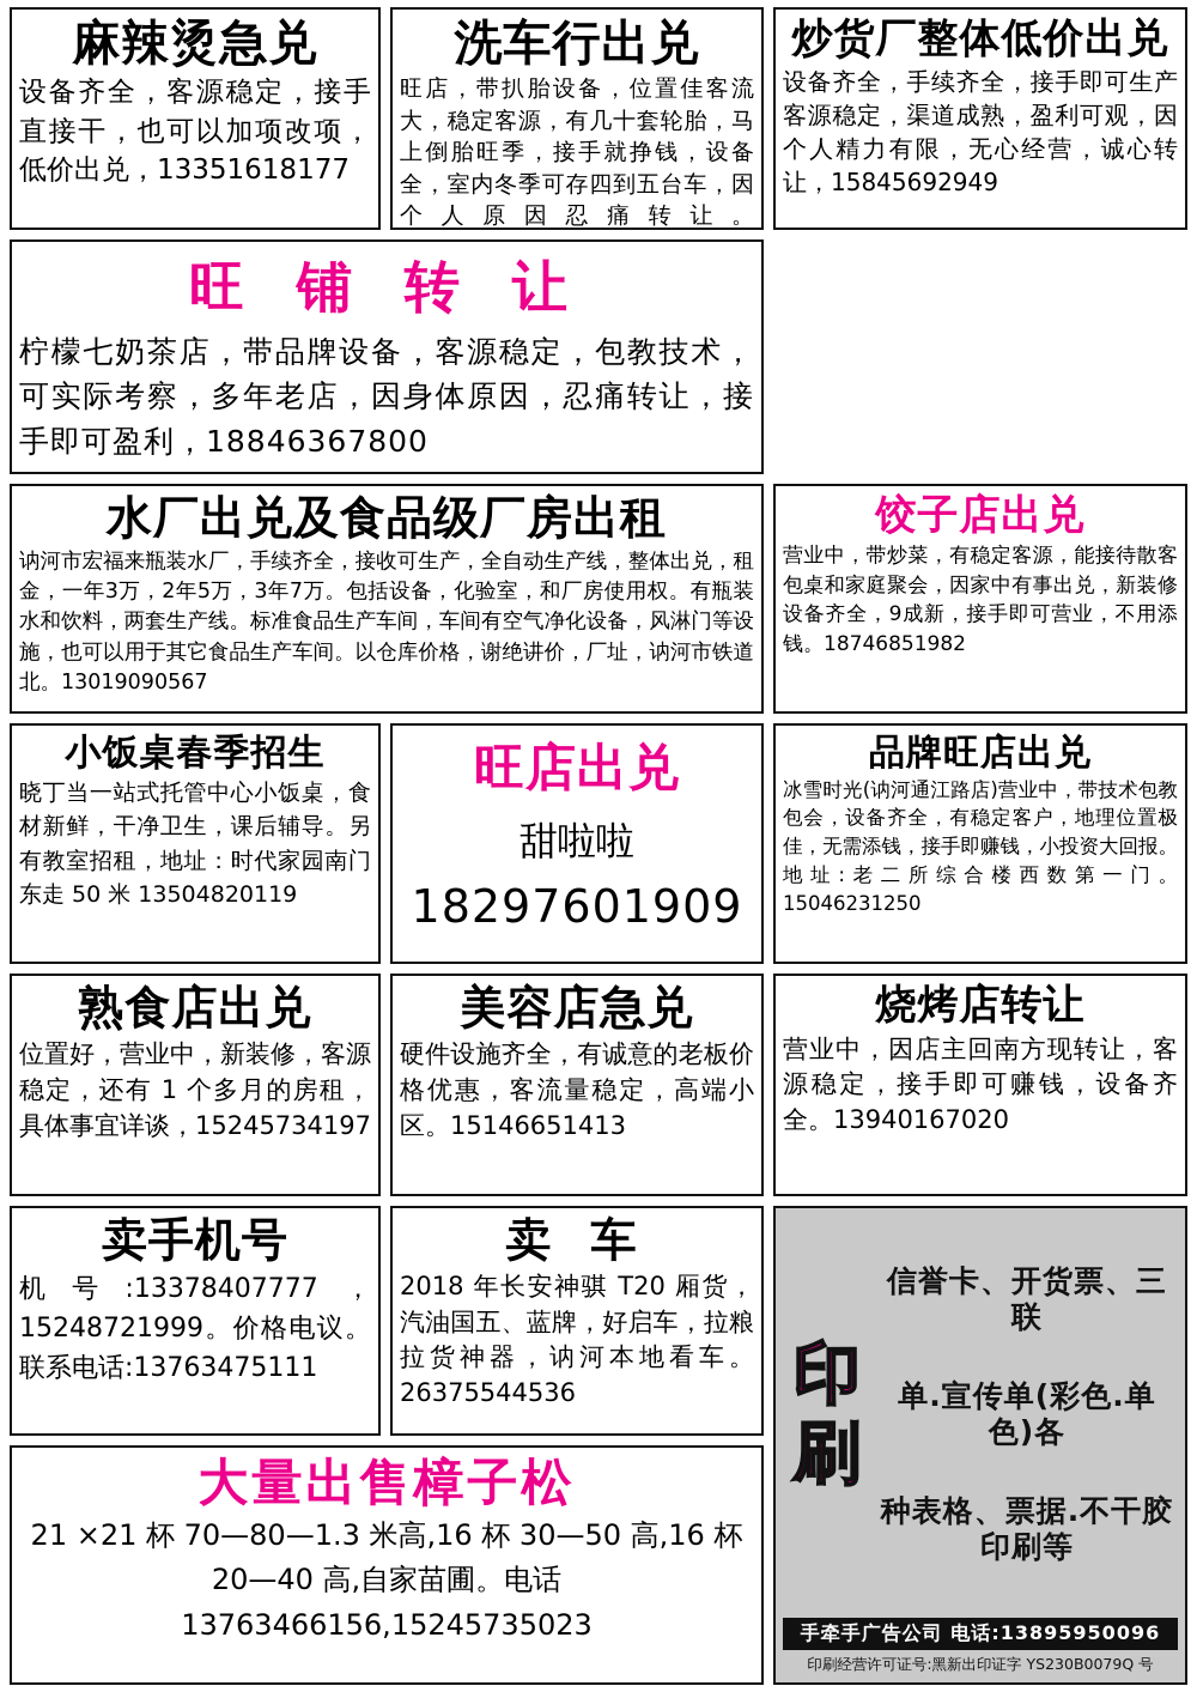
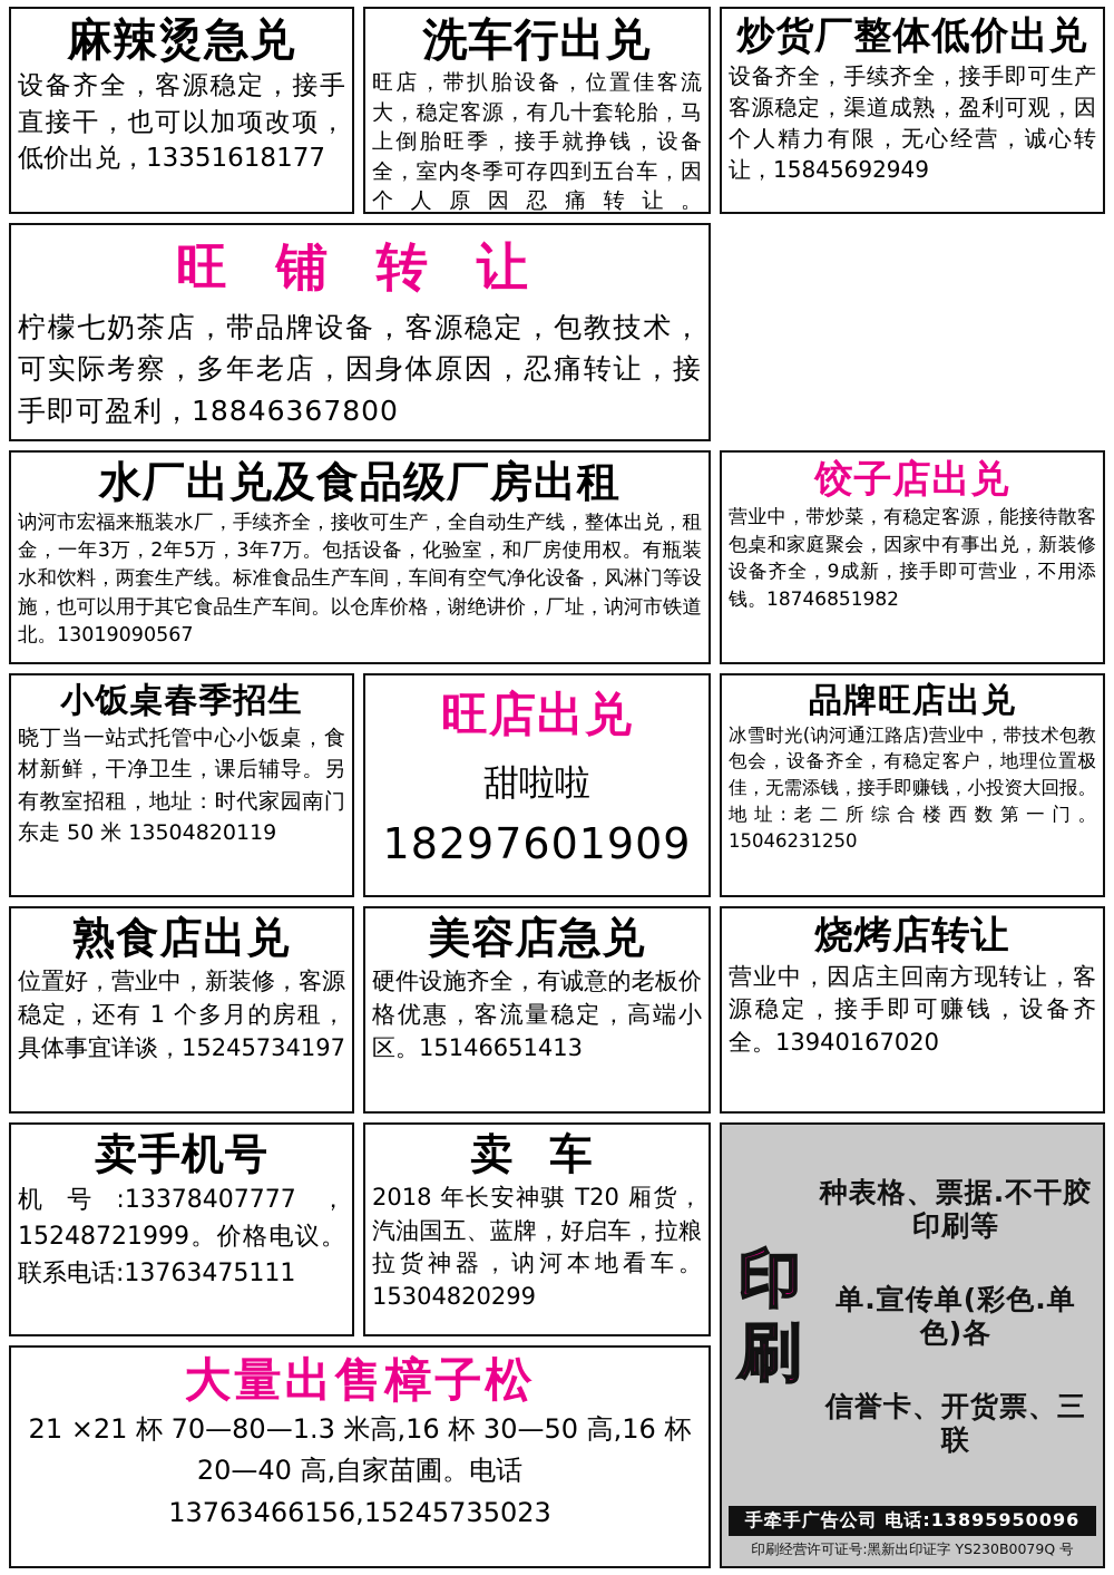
  麻辣烫急兑
  设备齐全，客源稳定，接手直接干，也可以加项改项，低价出兑，13351618177
  洗车行出兑
  旺店，带扒胎设备，位置佳客流大，稳定客源，有几十套轮胎，马上倒胎旺季，接手就挣钱，设备全，室内冬季可存四到五台车，因个人原因忍痛转让。
  炒货厂整体低价出兑
  设备齐全，手续齐全，接手即可生产 客源稳定，渠道成熟，盈利可观，因个人精力有限，无心经营，诚心转让，15845692949
  旺 铺 转 让
  柠檬七奶茶店，带品牌设备，客源稳定，包教技术，可实际考察，多年老店，因身体原因，忍痛转让，接手即可盈利，18846367800
  水厂出兑及食品级厂房出租
  讷河市宏福来瓶装水厂，手续齐全，接收可生产，全自动生产线，整体出兑，租金，一年3万，2年5万，3年7万。包括设备，化验室，和厂房使用权。有瓶装水和饮料，两套生产线。标准食品生产车间，车间有空气净化设备，风淋门等设施，也可以用于其它食品生产车间。以仓库价格，谢绝讲价，厂址，讷河市铁道北。13019090567
  饺子店出兑
  营业中，带炒菜，有稳定客源，能接待散客包桌和家庭聚会，因家中有事出兑，新装修设备齐全，9成新，接手即可营业，不用添钱。18746851982
  小饭桌春季招生
  晓丁当一站式托管中心小饭桌，食材新鲜，干净卫生，课后辅导。另有教室招租，地址：时代家园南门东走 50 米 13504820119
  旺店出兑
  甜啦啦
  18297601909
  品牌旺店出兑
  冰雪时光(讷河通江路店)营业中，带技术包教包会，设备齐全，有稳定客户，地理位置极佳，无需添钱，接手即赚钱，小投资大回报。地址:老二所综合楼西数第一门。15046231250
  熟食店出兑
  位置好，营业中，新装修，客源稳定，还有 1 个多月的房租，具体事宜详谈，15245734197
  美容店急兑
  硬件设施齐全，有诚意的老板价格优惠，客流量稳定，高端小区。15146651413
  烧烤店转让
  营业中，因店主回南方现转让，客源稳定，接手即可赚钱，设备齐全。13940167020
  卖手机号
  机号:13378407777，15248721999。价格电议。联系电话:13763475111
  卖 车
- 2018 年长安神骐 T20 厢货，汽油国五、蓝牌，好启车，拉粮拉货神器，讷河本地看车。26375544536
+ 2018 年长安神骐 T20 厢货，汽油国五、蓝牌，好启车，拉粮拉货神器，讷河本地看车。15304820299
  大量出售樟子松
  21 ×21 杯 70—80—1.3 米高,16 杯 30—50 高,16 杯 20—40 高,自家苗圃。电话 13763466156,15245735023
  印
  刷
- 信誉卡、开货票、三联
+ 种表格、票据.不干胶印刷等
  单.宣传单(彩色.单色)各
- 种表格、票据.不干胶印刷等
+ 信誉卡、开货票、三联
  手牵手广告公司 电话:13895950096
  印刷经营许可证号:黑新出印证字 YS230B0079Q 号
